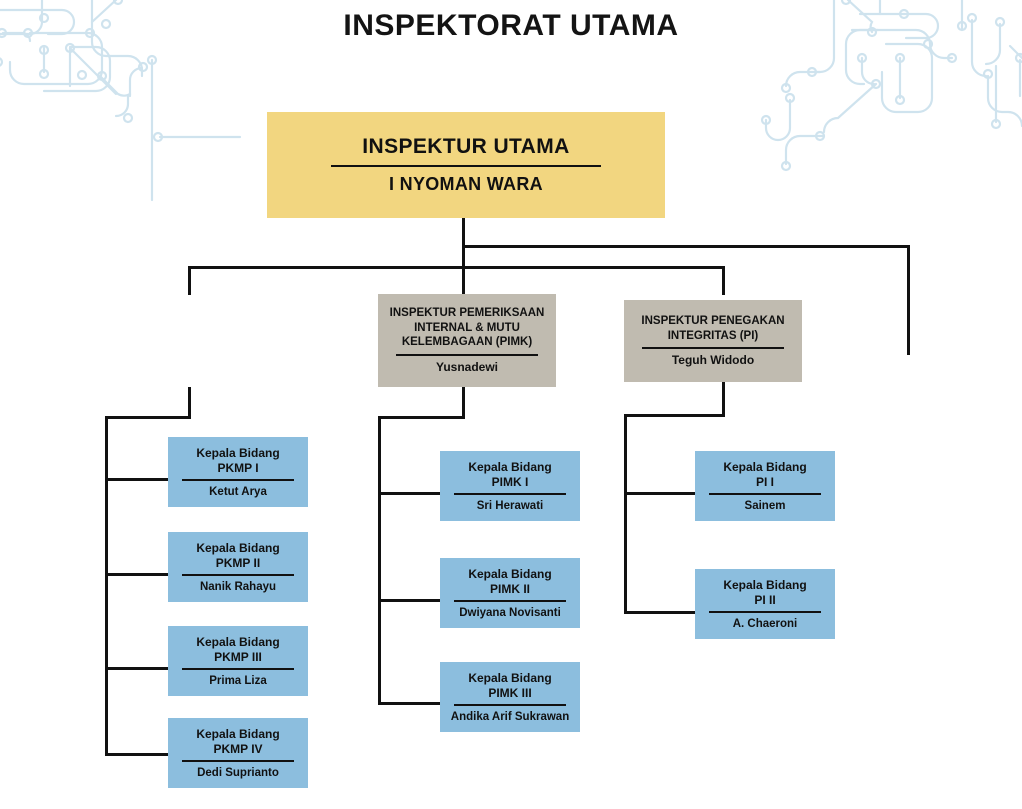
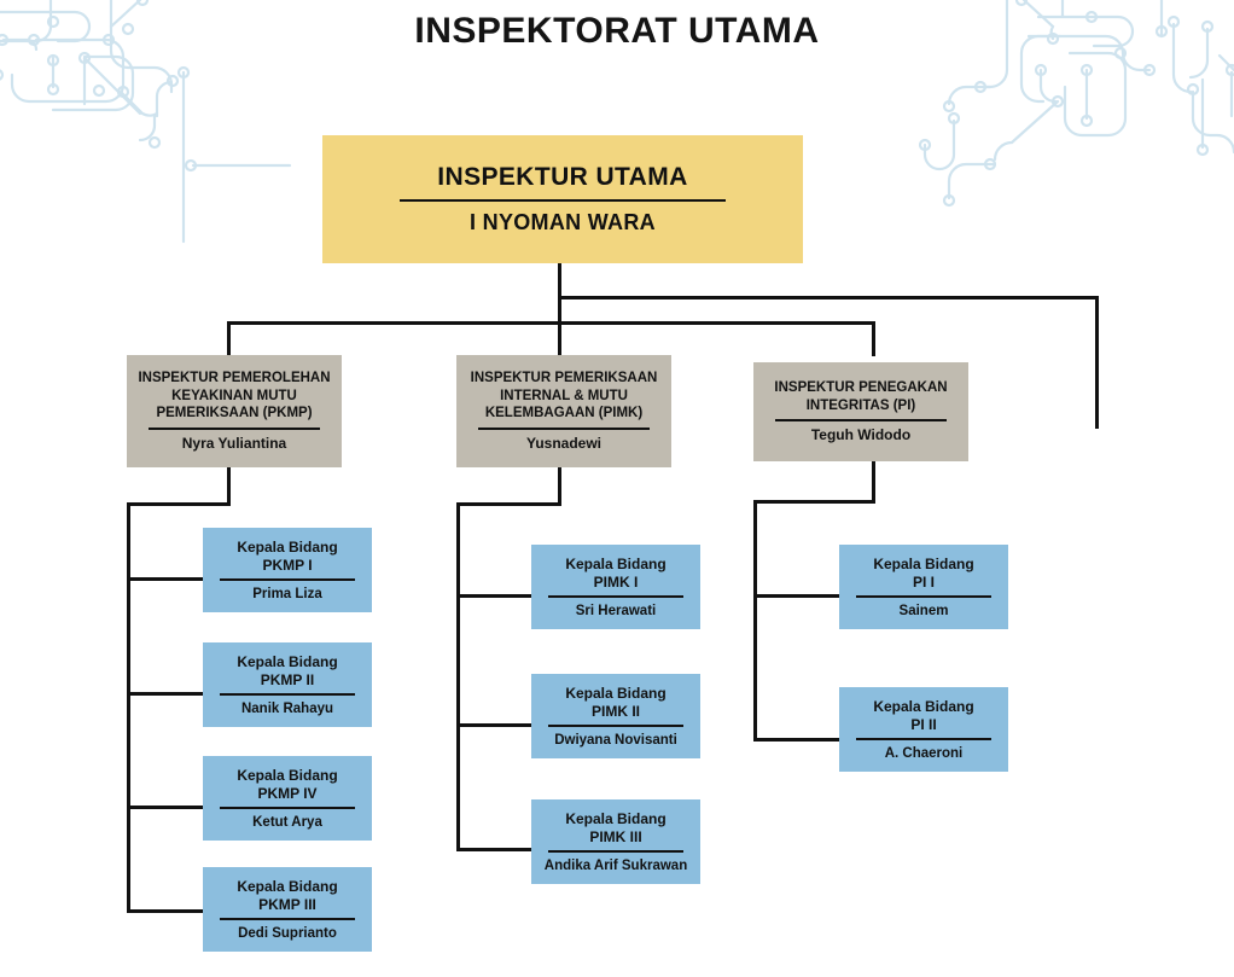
  INSPEKTORAT UTAMA
  INSPEKTUR UTAMA
  I NYOMAN WARA
+ INSPEKTUR PEMEROLEHAN
+ KEYAKINAN MUTU
+ PEMERIKSAAN (PKMP)
+ Nyra Yuliantina
  INSPEKTUR PEMERIKSAAN
  INTERNAL & MUTU
  KELEMBAGAAN (PIMK)
  Yusnadewi
  INSPEKTUR PENEGAKAN
  INTEGRITAS (PI)
  Teguh Widodo
  Kepala Bidang
  PKMP I
- Ketut Arya
+ Prima Liza
  Kepala Bidang
  PKMP II
  Nanik Rahayu
  Kepala Bidang
- PKMP III
+ PKMP IV
- Prima Liza
+ Ketut Arya
  Kepala Bidang
- PKMP IV
+ PKMP III
  Dedi Suprianto
  Kepala Bidang
  PIMK I
  Sri Herawati
  Kepala Bidang
  PIMK II
  Dwiyana Novisanti
  Kepala Bidang
  PIMK III
  Andika Arif Sukrawan
  Kepala Bidang
  PI I
  Sainem
  Kepala Bidang
  PI II
  A. Chaeroni
